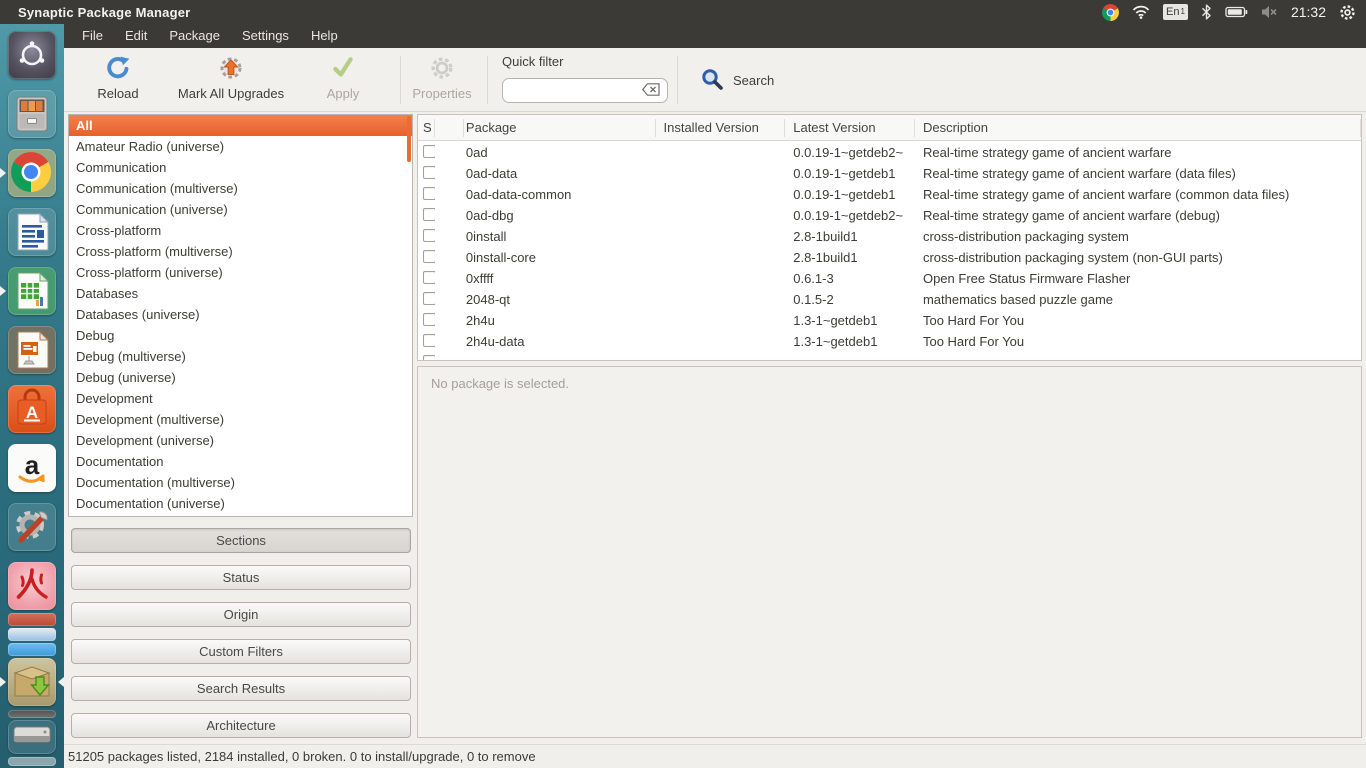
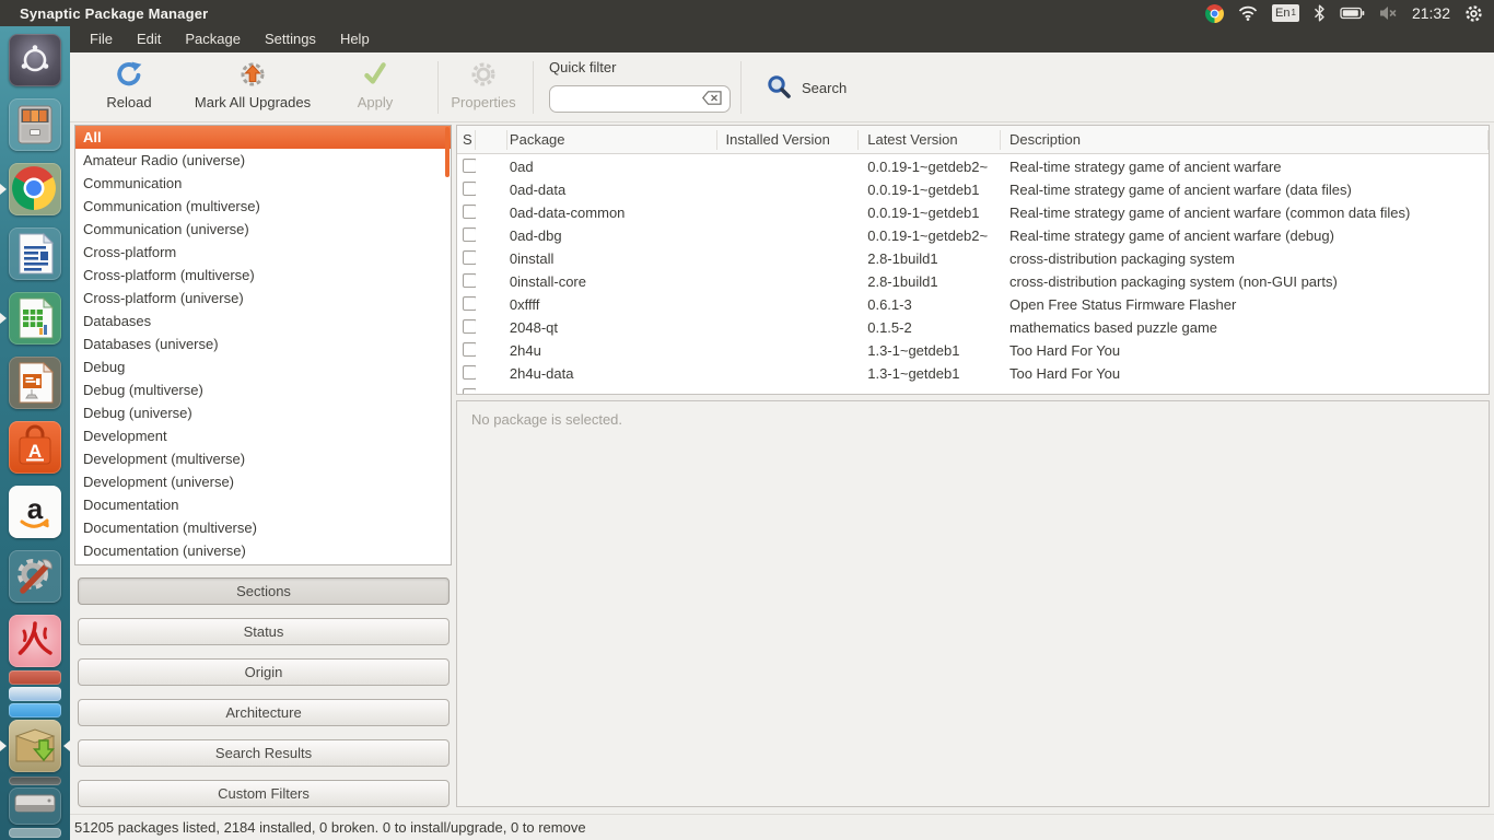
  Synaptic Package Manager
  En
  1
  21:32
  A
  a
  File
  Edit
  Package
  Settings
  Help
  Reload
  Mark All Upgrades
  Apply
  Properties
  Quick filter
  Search
  All
  Amateur Radio (universe)
  Communication
  Communication (multiverse)
  Communication (universe)
  Cross-platform
  Cross-platform (multiverse)
  Cross-platform (universe)
  Databases
  Databases (universe)
  Debug
  Debug (multiverse)
  Debug (universe)
  Development
  Development (multiverse)
  Development (universe)
  Documentation
  Documentation (multiverse)
  Documentation (universe)
  Sections
  Status
  Origin
- Custom Filters
+ Architecture
  Search Results
- Architecture
+ Custom Filters
  S
  Package
  Installed Version
  Latest Version
  Description
  0ad
  0.0.19-1~getdeb2~
  Real-time strategy game of ancient warfare
  0ad-data
  0.0.19-1~getdeb1
  Real-time strategy game of ancient warfare (data files)
  0ad-data-common
  0.0.19-1~getdeb1
  Real-time strategy game of ancient warfare (common data files)
  0ad-dbg
  0.0.19-1~getdeb2~
  Real-time strategy game of ancient warfare (debug)
  0install
  2.8-1build1
  cross-distribution packaging system
  0install-core
  2.8-1build1
  cross-distribution packaging system (non-GUI parts)
  0xffff
  0.6.1-3
  Open Free Status Firmware Flasher
  2048-qt
  0.1.5-2
  mathematics based puzzle game
  2h4u
  1.3-1~getdeb1
  Too Hard For You
  2h4u-data
  1.3-1~getdeb1
  Too Hard For You
  No package is selected.
  51205 packages listed, 2184 installed, 0 broken. 0 to install/upgrade, 0 to remove
